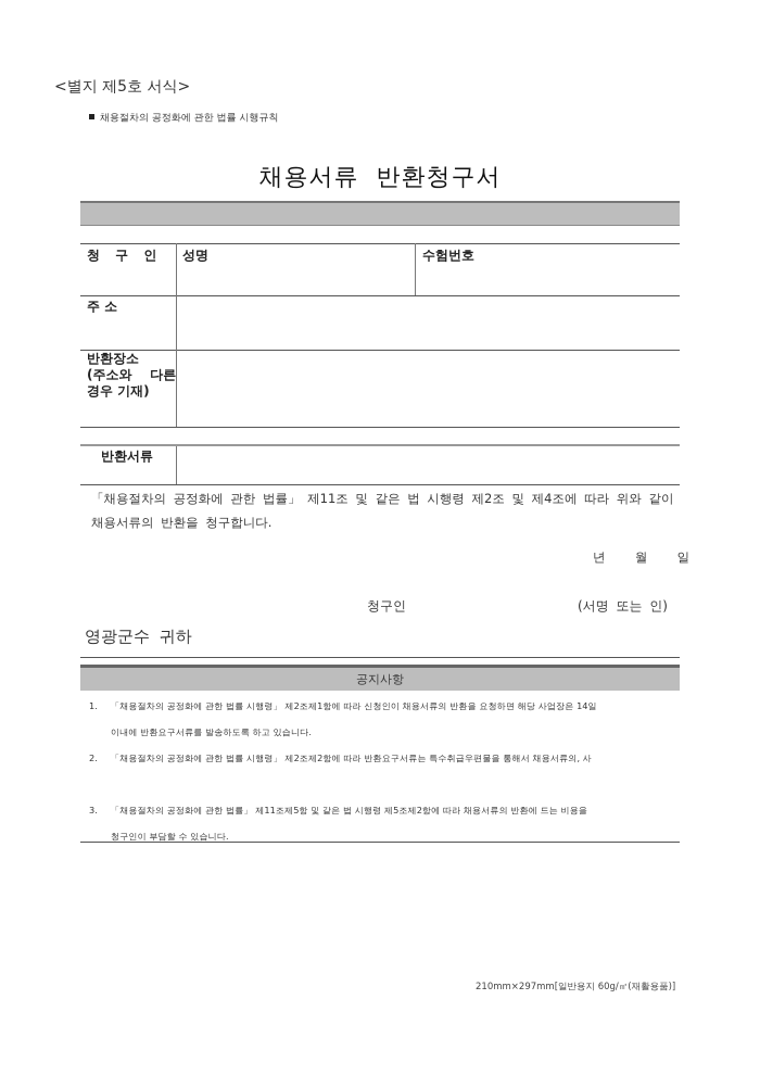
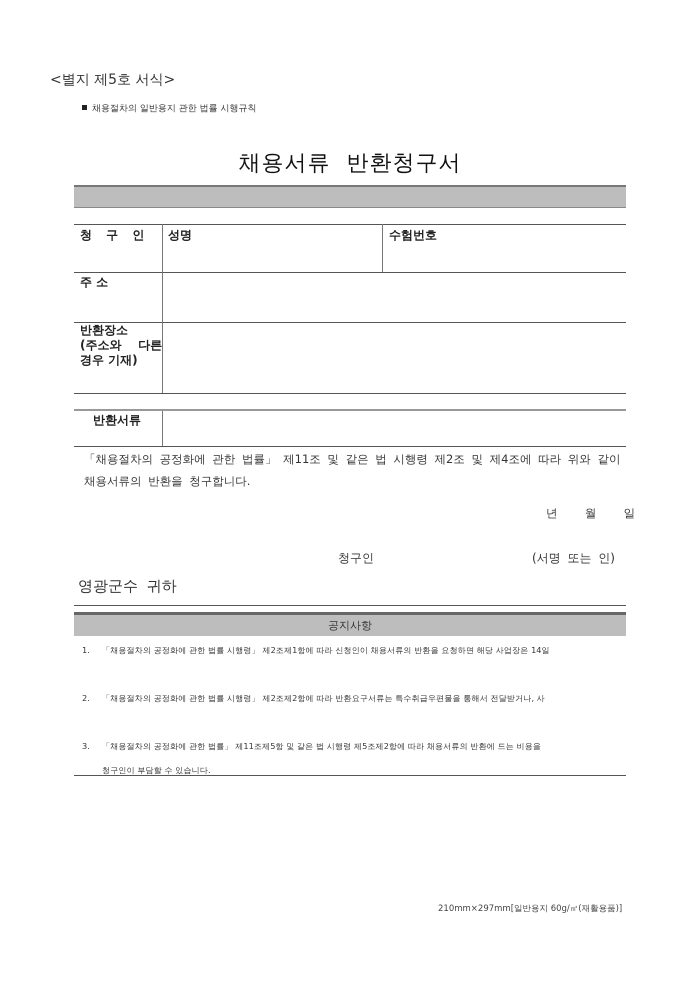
  <별지 제5호 서식>
- 채용절차의 공정화에 관한 법률 시행규칙
+ 채용절차의 일반용지 관한 법률 시행규칙
  채용서류 반환청구서
  청 구 인
  성명
  수험번호
  주 소
  반환장소
  (주소와 다른
  경우 기재)
  반환서류
  「채용절차의 공정화에 관한 법률」 제11조 및 같은 법 시행령 제2조 및 제4조에 따라 위와 같이
  채용서류의 반환을 청구합니다.
  년 월 일
  청구인
  (서명 또는 인)
  영광군수 귀하
  공지사항
  1. 「채용절차의 공정화에 관한 법률 시행령」 제2조제1항에 따라 신청인이 채용서류의 반환을 요청하면 해당 사업장은 14일
- 이내에 반환요구서류를 발송하도록 하고 있습니다.
- 2. 「채용절차의 공정화에 관한 법률 시행령」 제2조제2항에 따라 반환요구서류는 특수취급우편물을 통해서 채용서류의, 사
+ 2. 「채용절차의 공정화에 관한 법률 시행령」 제2조제2항에 따라 반환요구서류는 특수취급우편물을 통해서 전달받거나, 사
  3. 「채용절차의 공정화에 관한 법률」 제11조제5항 및 같은 법 시행령 제5조제2항에 따라 채용서류의 반환에 드는 비용을
  청구인이 부담할 수 있습니다.
  210mm×297mm[일반용지 60g/㎡(재활용품)]
